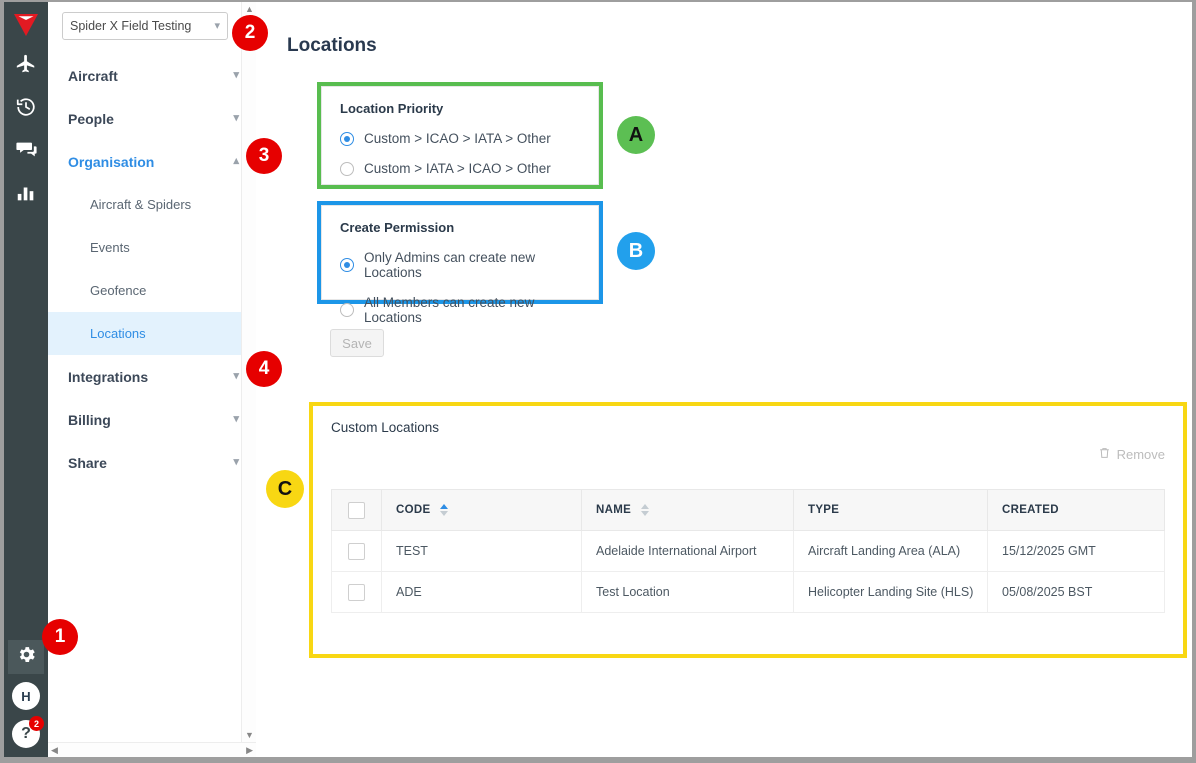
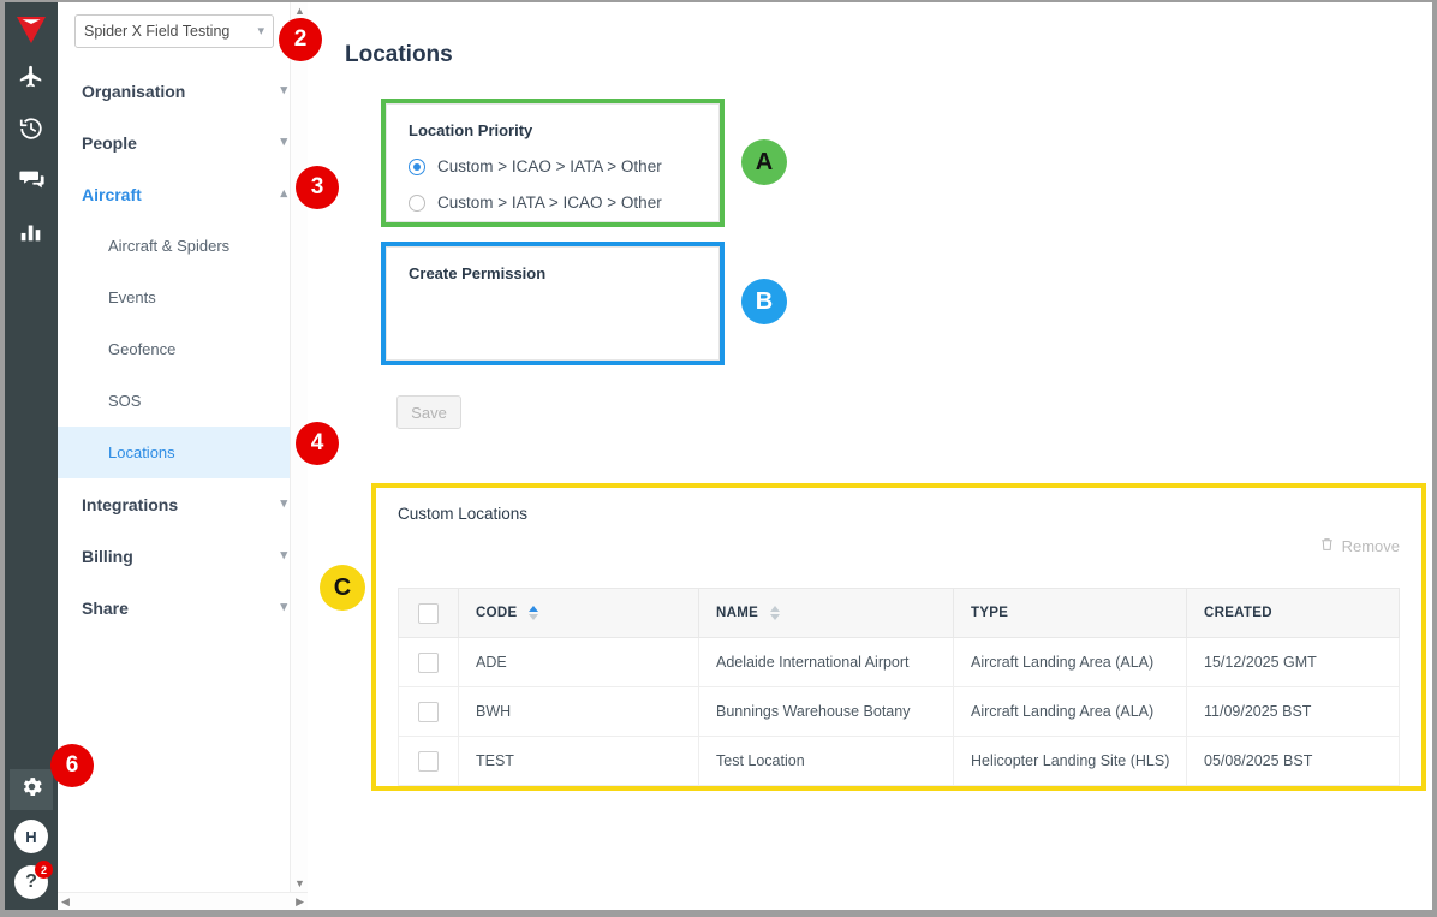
  H
  ?
  2
  Spider X Field Testing
  ▾
- Aircraft
+ Organisation
  ▾
  People
  ▾
- Organisation
+ Aircraft
  ▴
  Aircraft & Spiders
  Events
  Geofence
+ SOS
  Locations
  Integrations
  ▾
  Billing
  ▾
  Share
  ▾
  ▲
  ▼
  ◀
  ▶
  Locations
  Location Priority
  Custom > ICAO > IATA > Other
  Custom > IATA > ICAO > Other
  Create Permission
- Only Admins can create new Locations
- All Members can create new Locations
  Save
  Custom Locations
  Remove
  	CODE	NAME	TYPE	CREATED
- 	TEST	Adelaide International Airport	Aircraft Landing Area (ALA)	15/12/2025 GMT
+ 	ADE	Adelaide International Airport	Aircraft Landing Area (ALA)	15/12/2025 GMT
+ 	BWH	Bunnings Warehouse Botany	Aircraft Landing Area (ALA)	11/09/2025 BST
- 	ADE	Test Location	Helicopter Landing Site (HLS)	05/08/2025 BST
+ 	TEST	Test Location	Helicopter Landing Site (HLS)	05/08/2025 BST
- 1
+ 6
  2
  3
  4
  A
  B
  C
